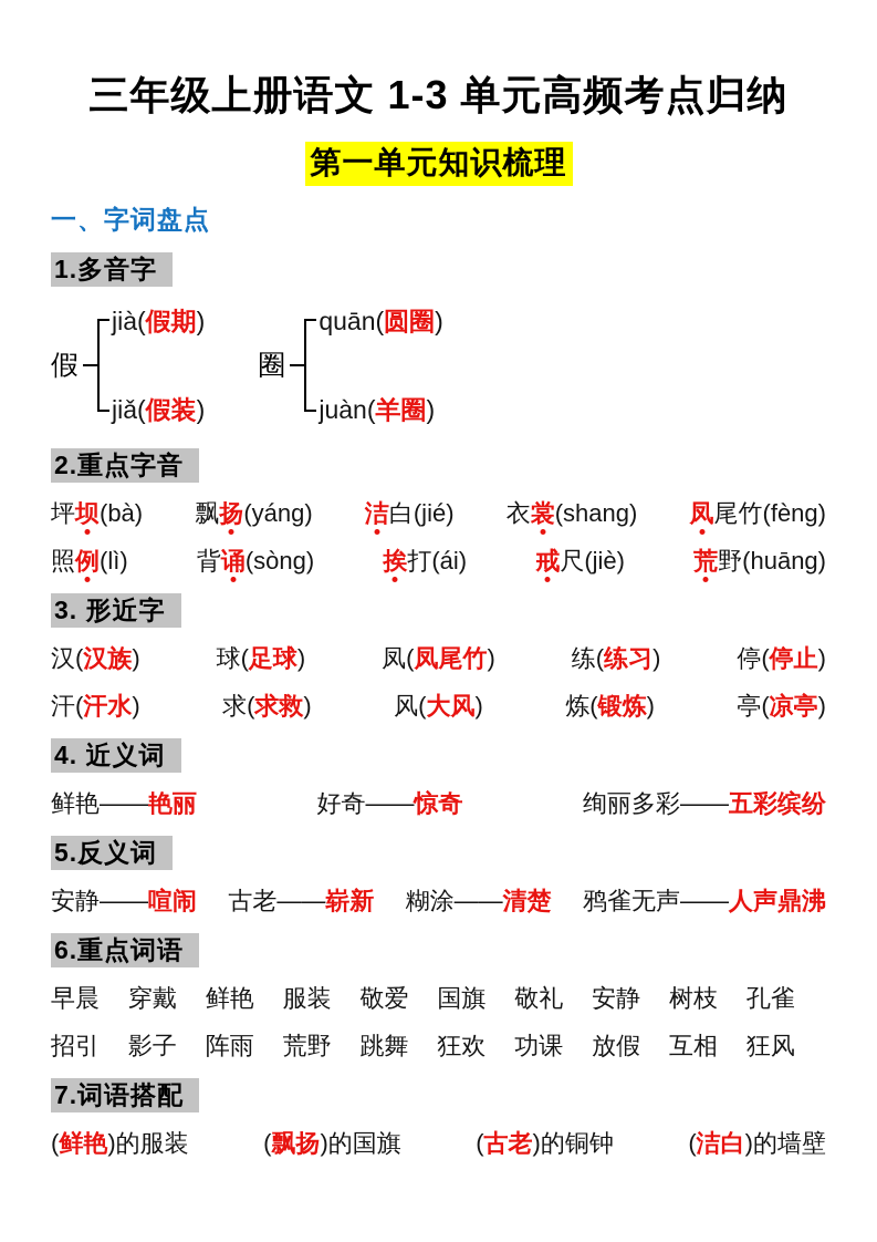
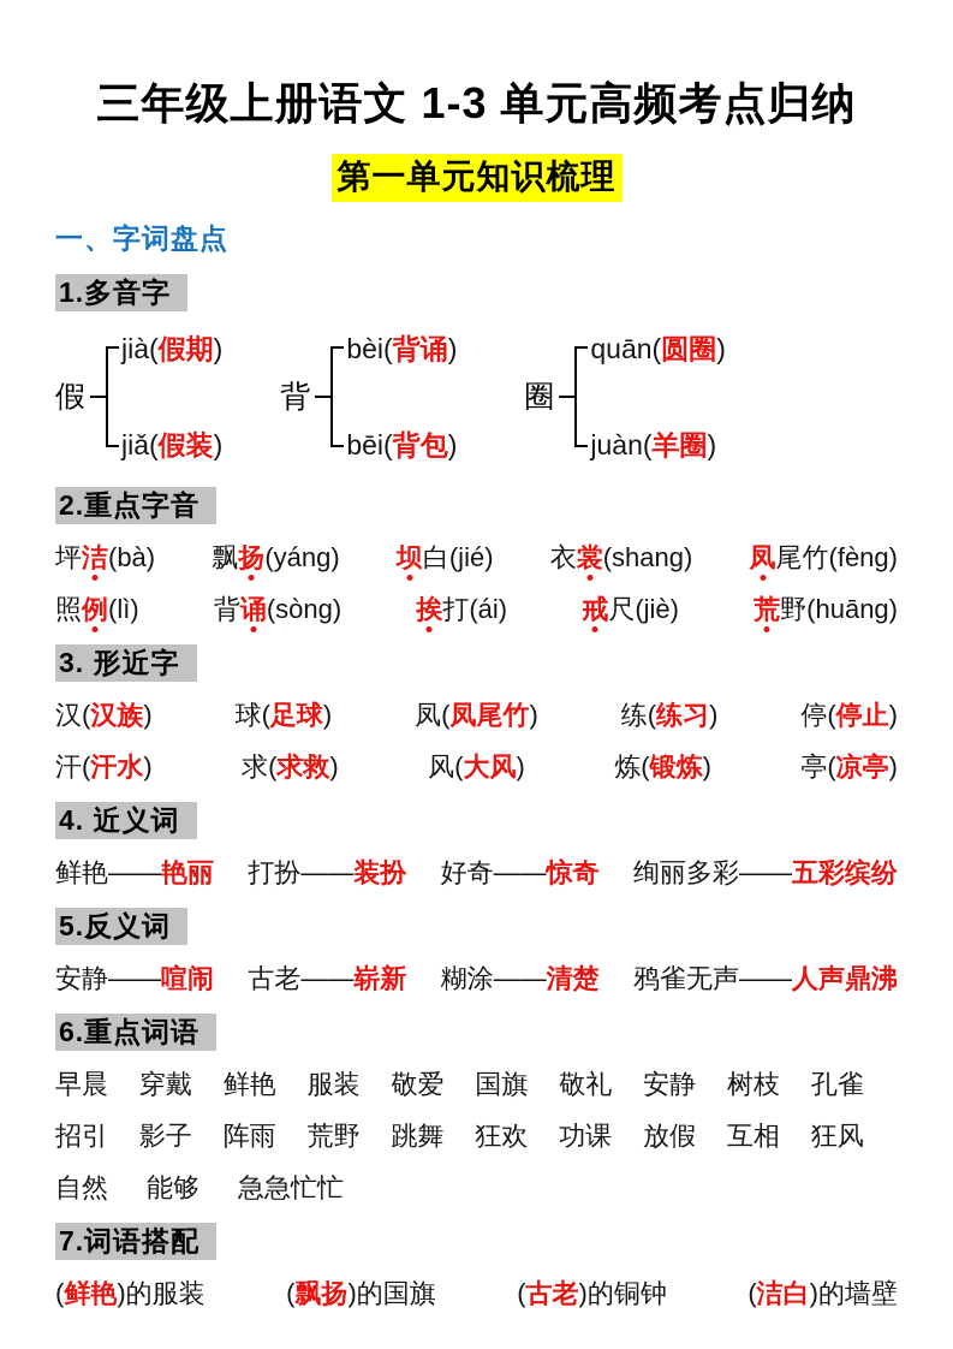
  三年级上册语文 1-3 单元高频考点归纳
  第一单元知识梳理
  一、字词盘点
  1.多音字
  假
  jià(假期)
  jiǎ(假装)
+ 背
+ bèi(背诵)
+ bēi(背包)
  圈
  quān(圆圈)
  juàn(羊圈)
  2.重点字音
- 坪坝(bà)
+ 坪洁(bà)
  飘扬(yáng)
- 洁白(jié)
+ 坝白(jié)
  衣裳(shang)
  凤尾竹(fèng)
  照例(lì)
  背诵(sòng)
  挨打(ái)
  戒尺(jiè)
  荒野(huāng)
  3. 形近字
  汉(汉族)
  球(足球)
  凤(凤尾竹)
  练(练习)
  停(停止)
  汗(汗水)
  求(求救)
  风(大风)
  炼(锻炼)
  亭(凉亭)
  4. 近义词
  鲜艳——艳丽
+ 打扮——装扮
  好奇——惊奇
  绚丽多彩——五彩缤纷
  5.反义词
  安静——喧闹
  古老——崭新
  糊涂——清楚
  鸦雀无声——人声鼎沸
  6.重点词语
  早晨
  穿戴
  鲜艳
  服装
  敬爱
  国旗
  敬礼
  安静
  树枝
  孔雀
  招引
  影子
  阵雨
  荒野
  跳舞
  狂欢
  功课
  放假
  互相
  狂风
+ 自然
+ 能够
+ 急急忙忙
  7.词语搭配
  (鲜艳)的服装
  (飘扬)的国旗
  (古老)的铜钟
  (洁白)的墙壁
